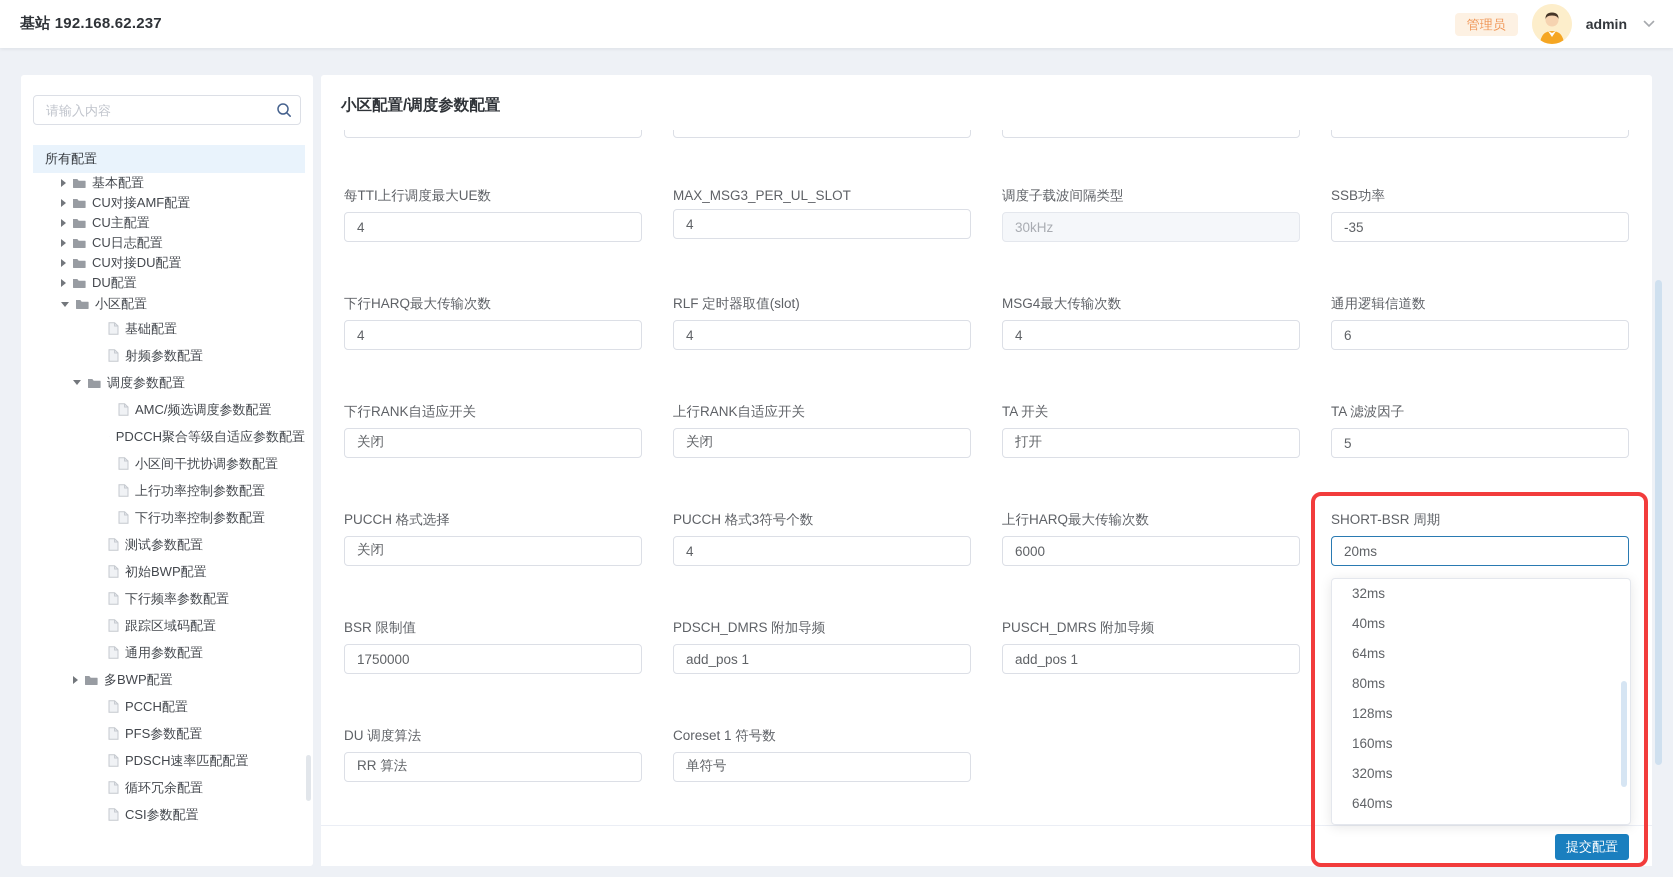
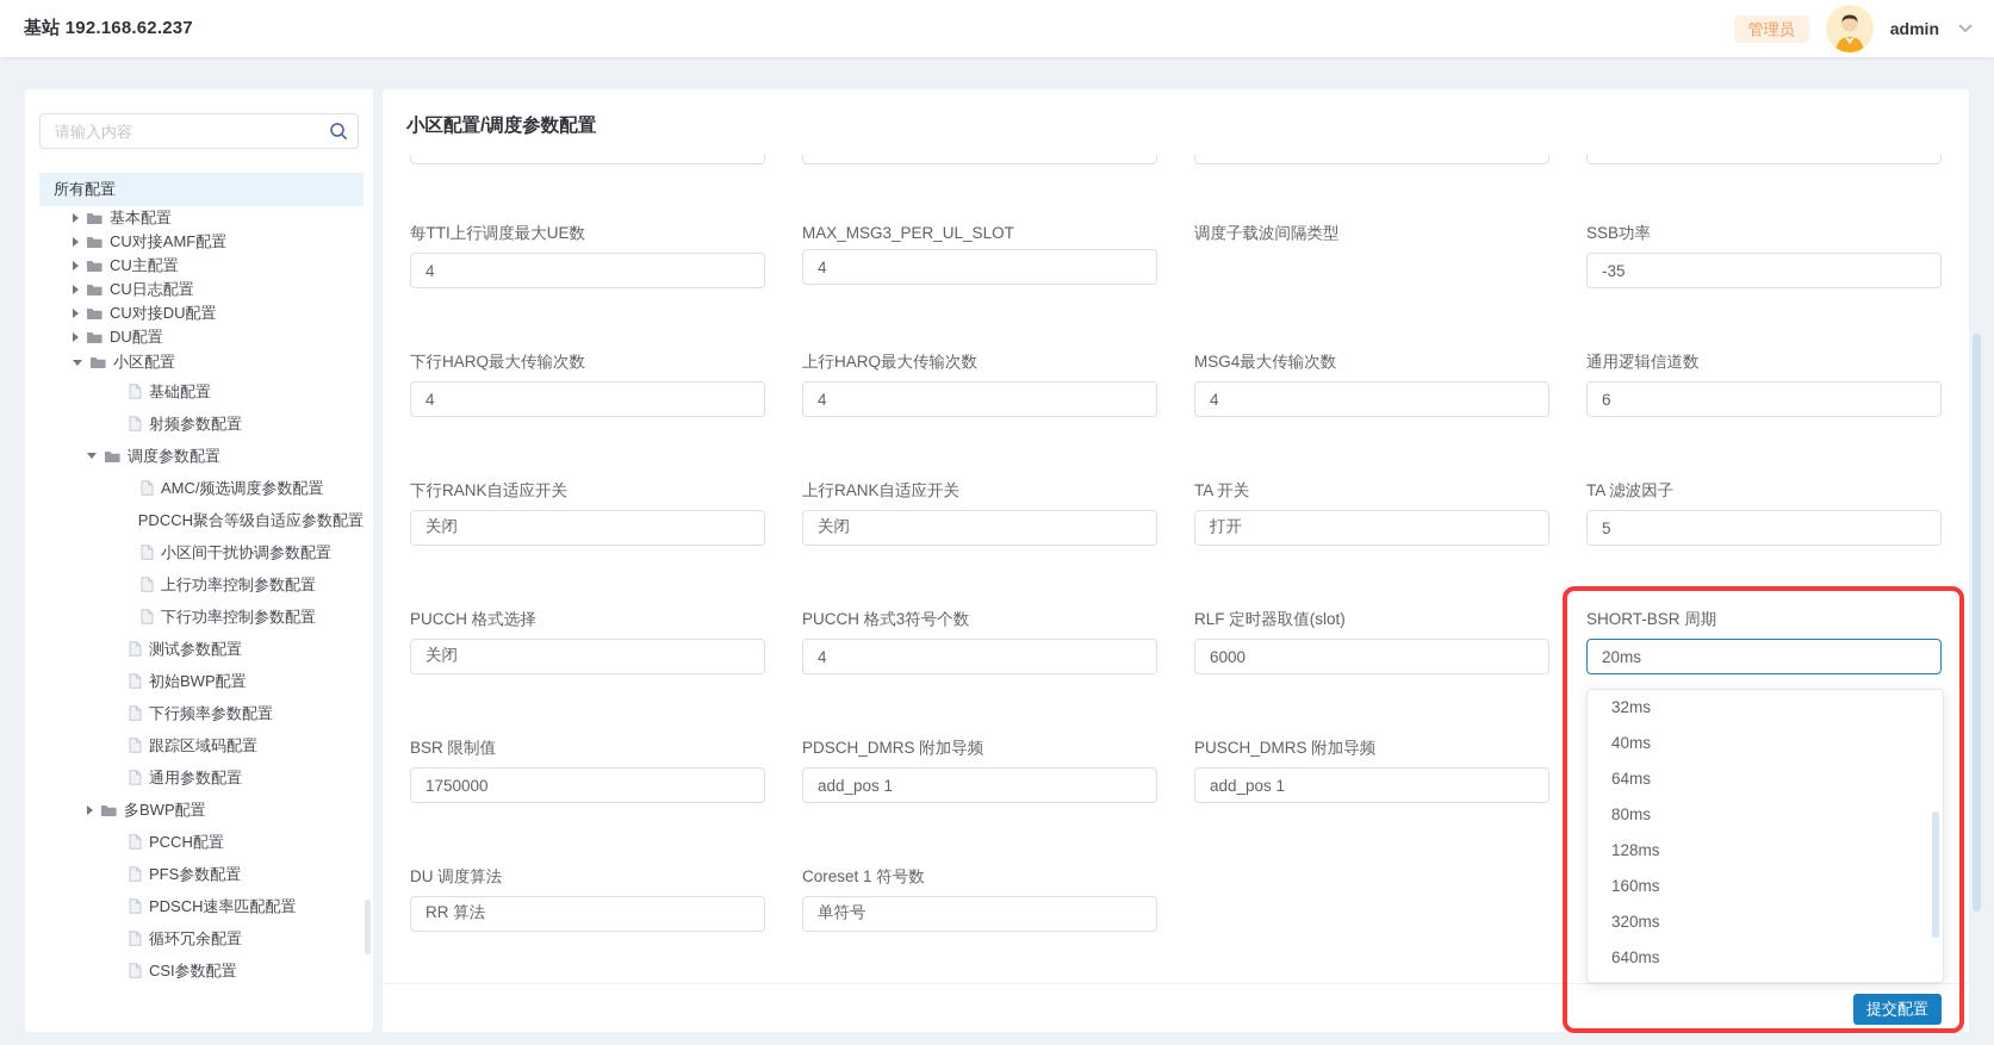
  基站 192.168.62.237
  管理员
  admin
  请输入内容
  所有配置
  基本配置
  CU对接AMF配置
  CU主配置
  CU日志配置
  CU对接DU配置
  DU配置
  小区配置
  基础配置
  射频参数配置
  调度参数配置
  AMC/频选调度参数配置
  PDCCH聚合等级自适应参数配置
  小区间干扰协调参数配置
  上行功率控制参数配置
  下行功率控制参数配置
  测试参数配置
  初始BWP配置
  下行频率参数配置
  跟踪区域码配置
  通用参数配置
  多BWP配置
  PCCH配置
  PFS参数配置
  PDSCH速率匹配配置
  循环冗余配置
  CSI参数配置
  小区配置/调度参数配置
  每TTI上行调度最大UE数
  4
  MAX_MSG3_PER_UL_SLOT
  4
  调度子载波间隔类型
- 30kHz
  SSB功率
  -35
  下行HARQ最大传输次数
  4
- RLF 定时器取值(slot)
+ 上行HARQ最大传输次数
  4
  MSG4最大传输次数
  4
  通用逻辑信道数
  6
  下行RANK自适应开关
  关闭
  上行RANK自适应开关
  关闭
  TA 开关
  打开
  TA 滤波因子
  5
  PUCCH 格式选择
  关闭
  PUCCH 格式3符号个数
  4
- 上行HARQ最大传输次数
+ RLF 定时器取值(slot)
  6000
  SHORT-BSR 周期
  20ms
  BSR 限制值
  1750000
  PDSCH_DMRS 附加导频
  add_pos 1
  PUSCH_DMRS 附加导频
  add_pos 1
  DU 调度算法
  RR 算法
  Coreset 1 符号数
  单符号
  提交配置
  32ms
  40ms
  64ms
  80ms
  128ms
  160ms
  320ms
  640ms
